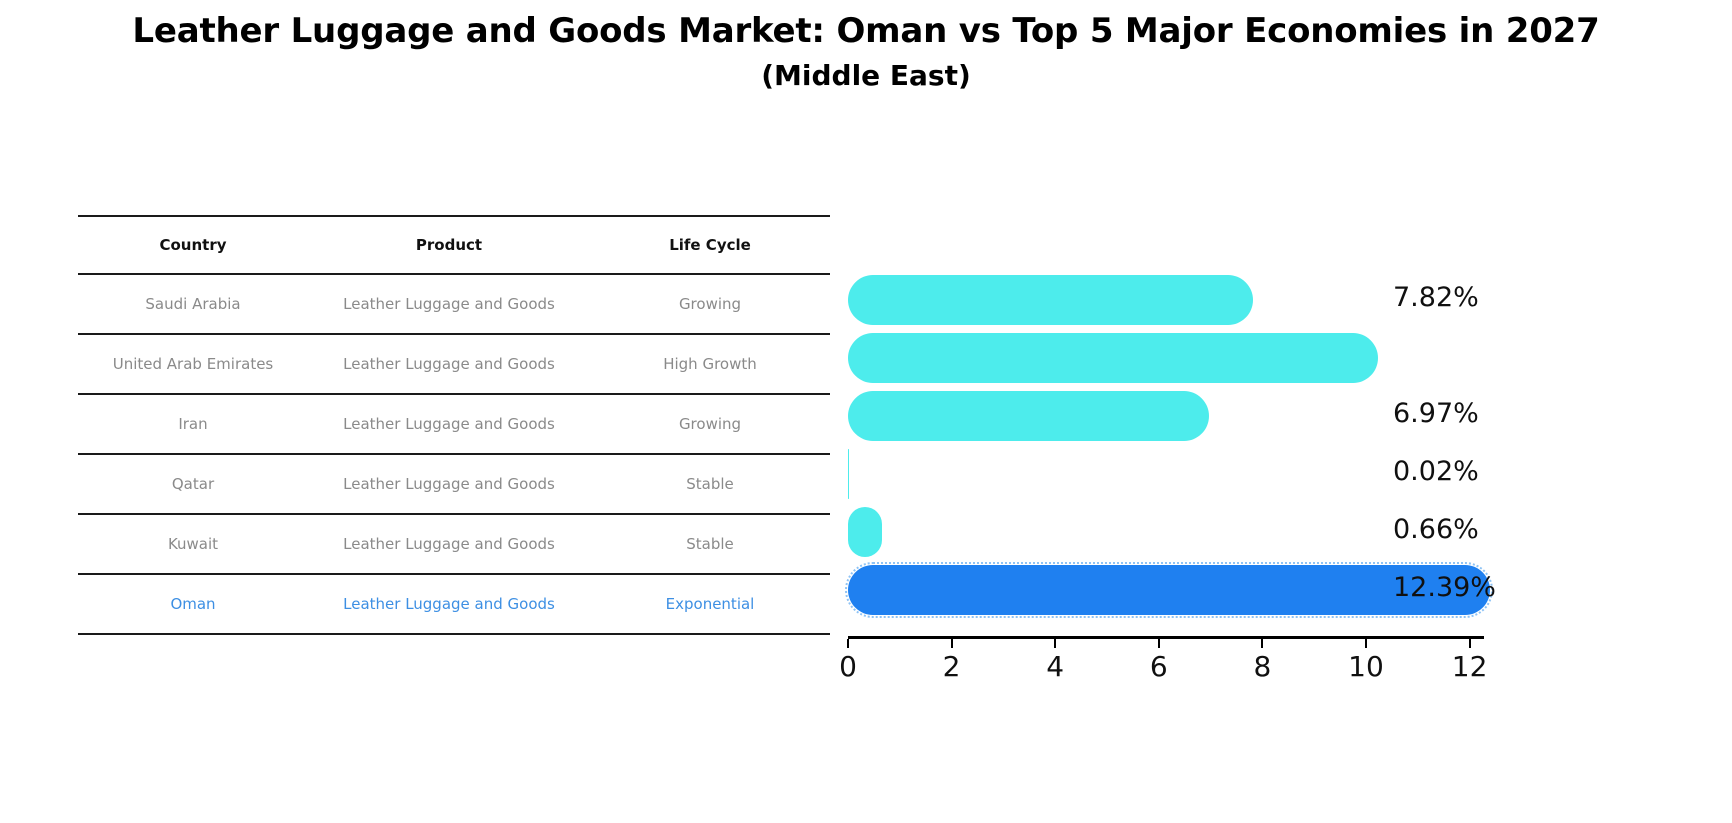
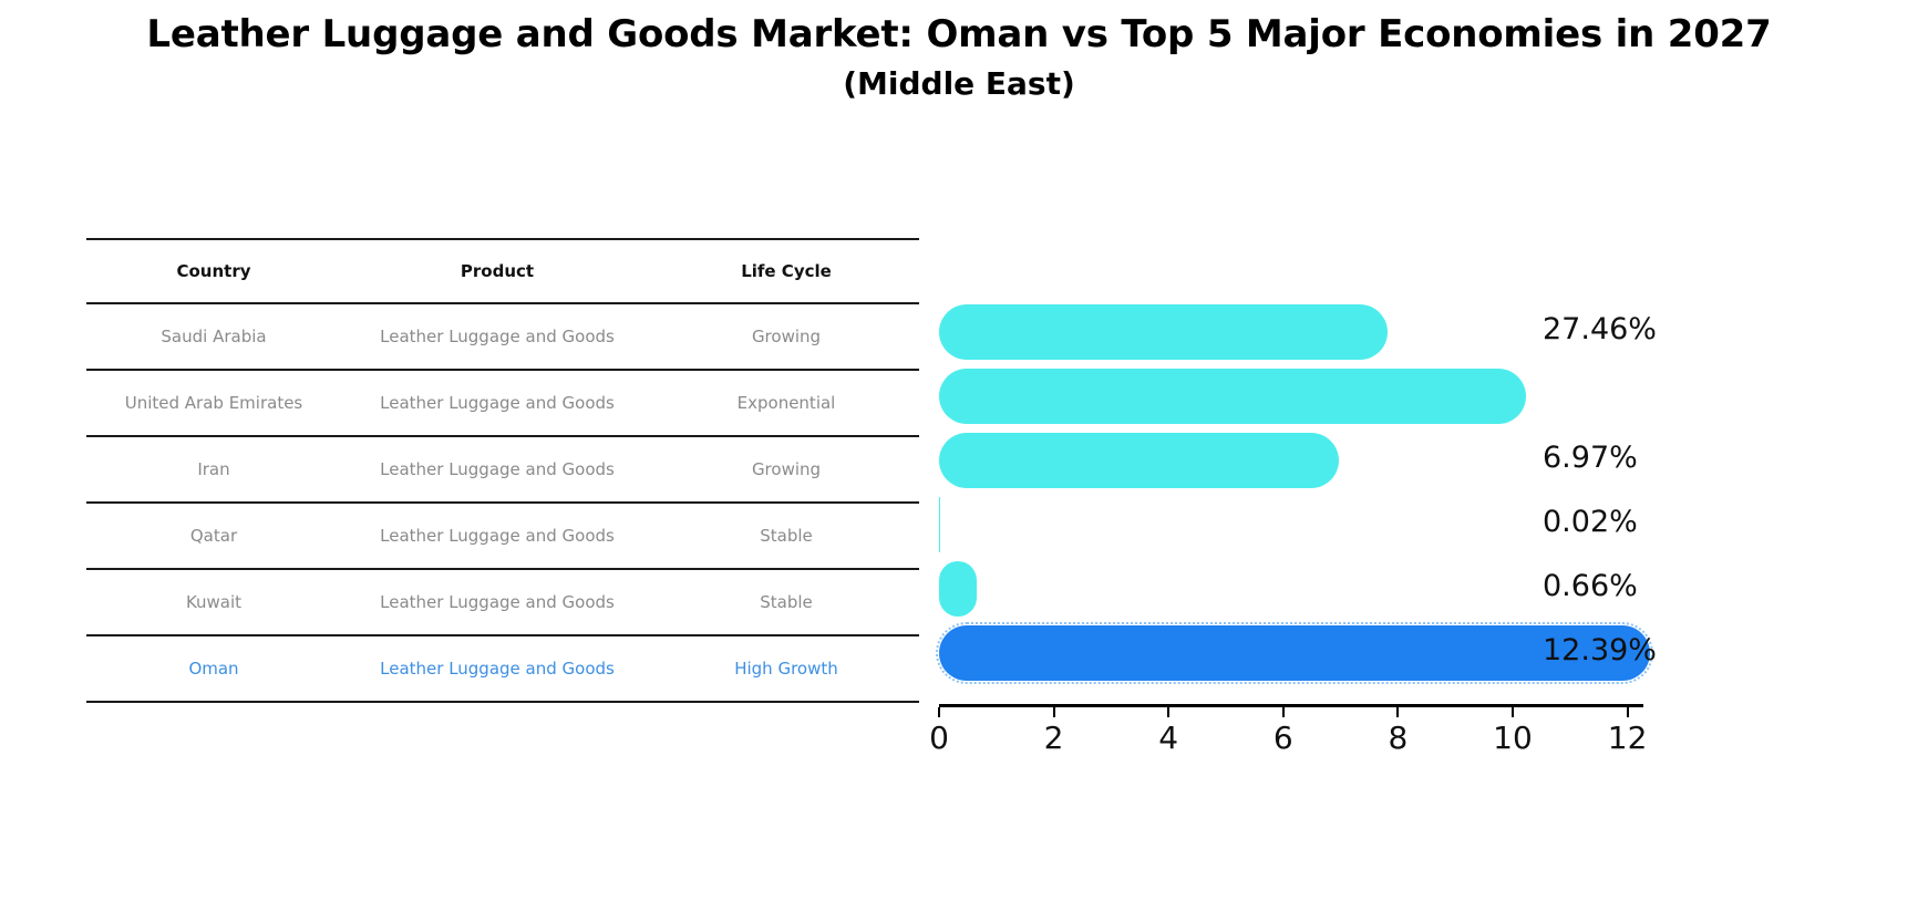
  Leather Luggage and Goods Market: Oman vs Top 5 Major Economies in 2027
  (Middle East)
  Country	Product	Life Cycle
  Saudi Arabia	Leather Luggage and Goods	Growing
- United Arab Emirates	Leather Luggage and Goods	High Growth
+ United Arab Emirates	Leather Luggage and Goods	Exponential
  Iran	Leather Luggage and Goods	Growing
  Qatar	Leather Luggage and Goods	Stable
  Kuwait	Leather Luggage and Goods	Stable
- Oman	Leather Luggage and Goods	Exponential
+ Oman	Leather Luggage and Goods	High Growth
- 7.82%
+ 27.46%
  6.97%
  0.02%
  0.66%
  12.39%
  0
  2
  4
  6
  8
  10
  12
